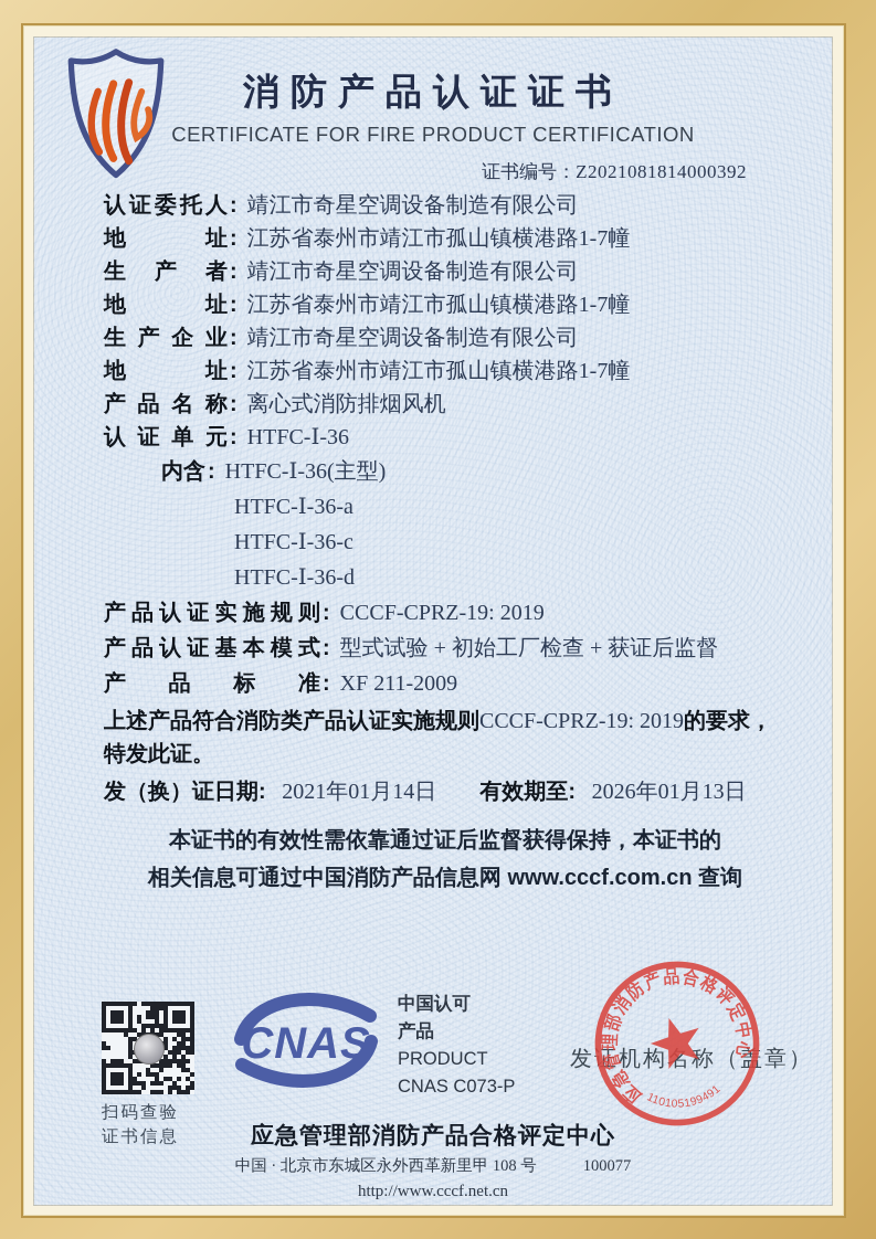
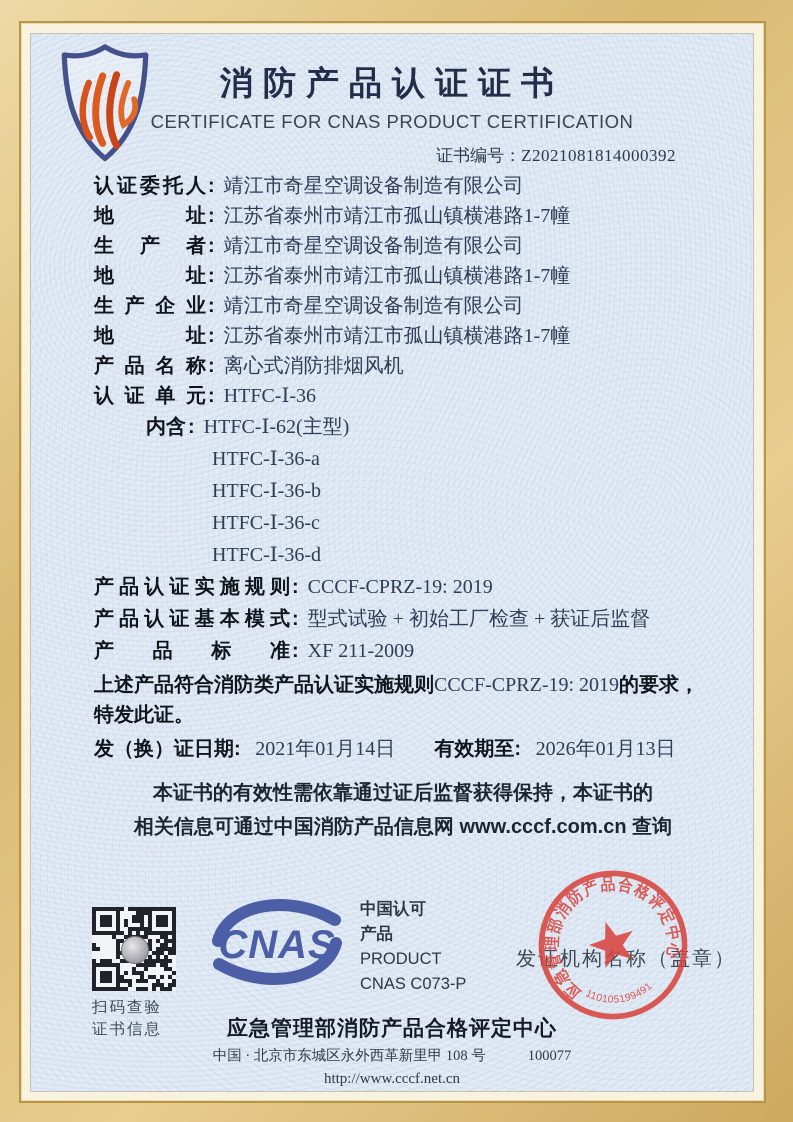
  消防产品认证证书
- CERTIFICATE FOR FIRE PRODUCT CERTIFICATION
+ CERTIFICATE FOR CNAS PRODUCT CERTIFICATION
  证书编号：Z2021081814000392
  认证委托人: 靖江市奇星空调设备制造有限公司
  地址: 江苏省泰州市靖江市孤山镇横港路1-7幢
  生产者: 靖江市奇星空调设备制造有限公司
  地址: 江苏省泰州市靖江市孤山镇横港路1-7幢
  生产企业: 靖江市奇星空调设备制造有限公司
  地址: 江苏省泰州市靖江市孤山镇横港路1-7幢
  产品名称: 离心式消防排烟风机
  认证单元: HTFC-Ⅰ-36
- 内含: HTFC-Ⅰ-36(主型)
+ 内含: HTFC-Ⅰ-62(主型)
  HTFC-Ⅰ-36-a
+ HTFC-Ⅰ-36-b
  HTFC-Ⅰ-36-c
  HTFC-Ⅰ-36-d
  产品认证实施规则: CCCF-CPRZ-19: 2019
  产品认证基本模式: 型式试验 + 初始工厂检查 + 获证后监督
  产品标准: XF 211-2009
  上述产品符合消防类产品认证实施规则CCCF-CPRZ-19: 2019的要求，特发此证。
  发（换）证日期: 2021年01月14日 有效期至: 2026年01月13日
  本证书的有效性需依靠通过证后监督获得保持，本证书的
  相关信息可通过中国消防产品信息网 www.cccf.com.cn 查询
  扫码查验
  证书信息
  CNAS
  中国认可
  产品
  PRODUCT
  CNAS C073-P
  发证机构名称（盖章）
  应急管理部消防产品合格评定中心
  中国 · 北京市东城区永外西革新里甲 108 号 100077
  http://www.cccf.net.cn
